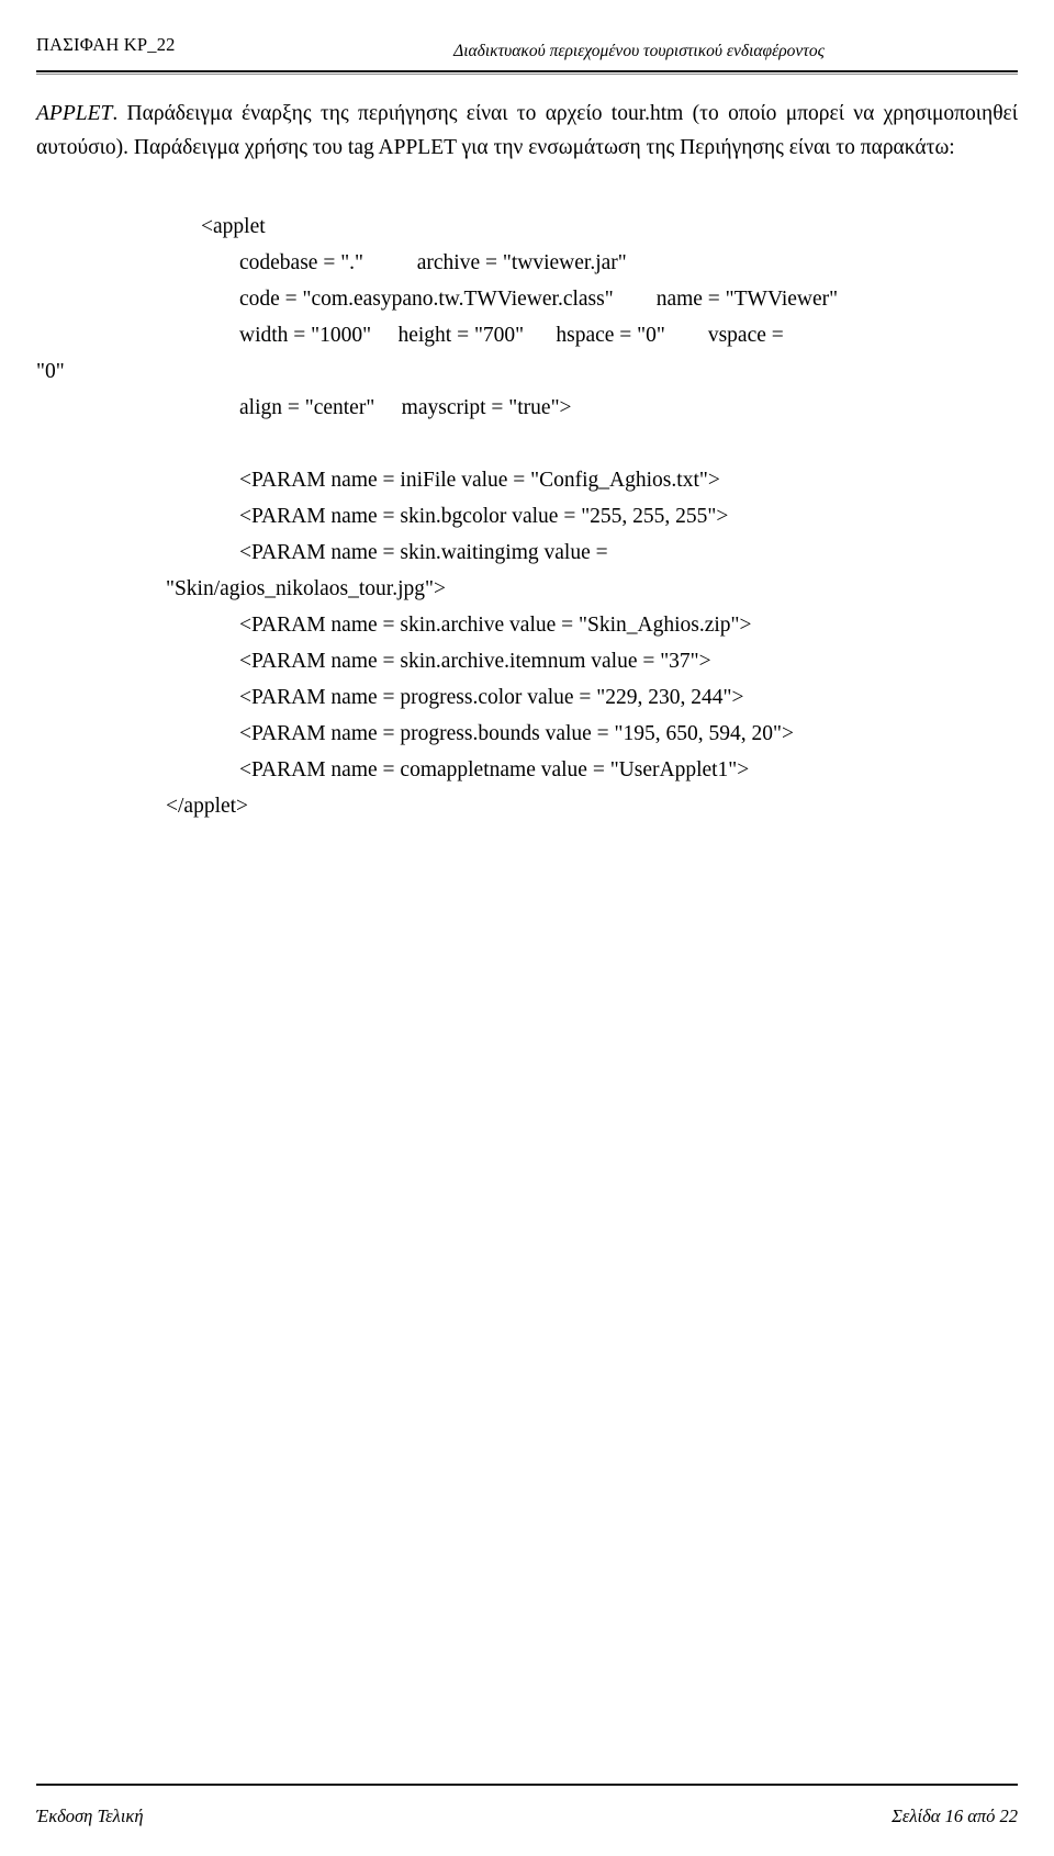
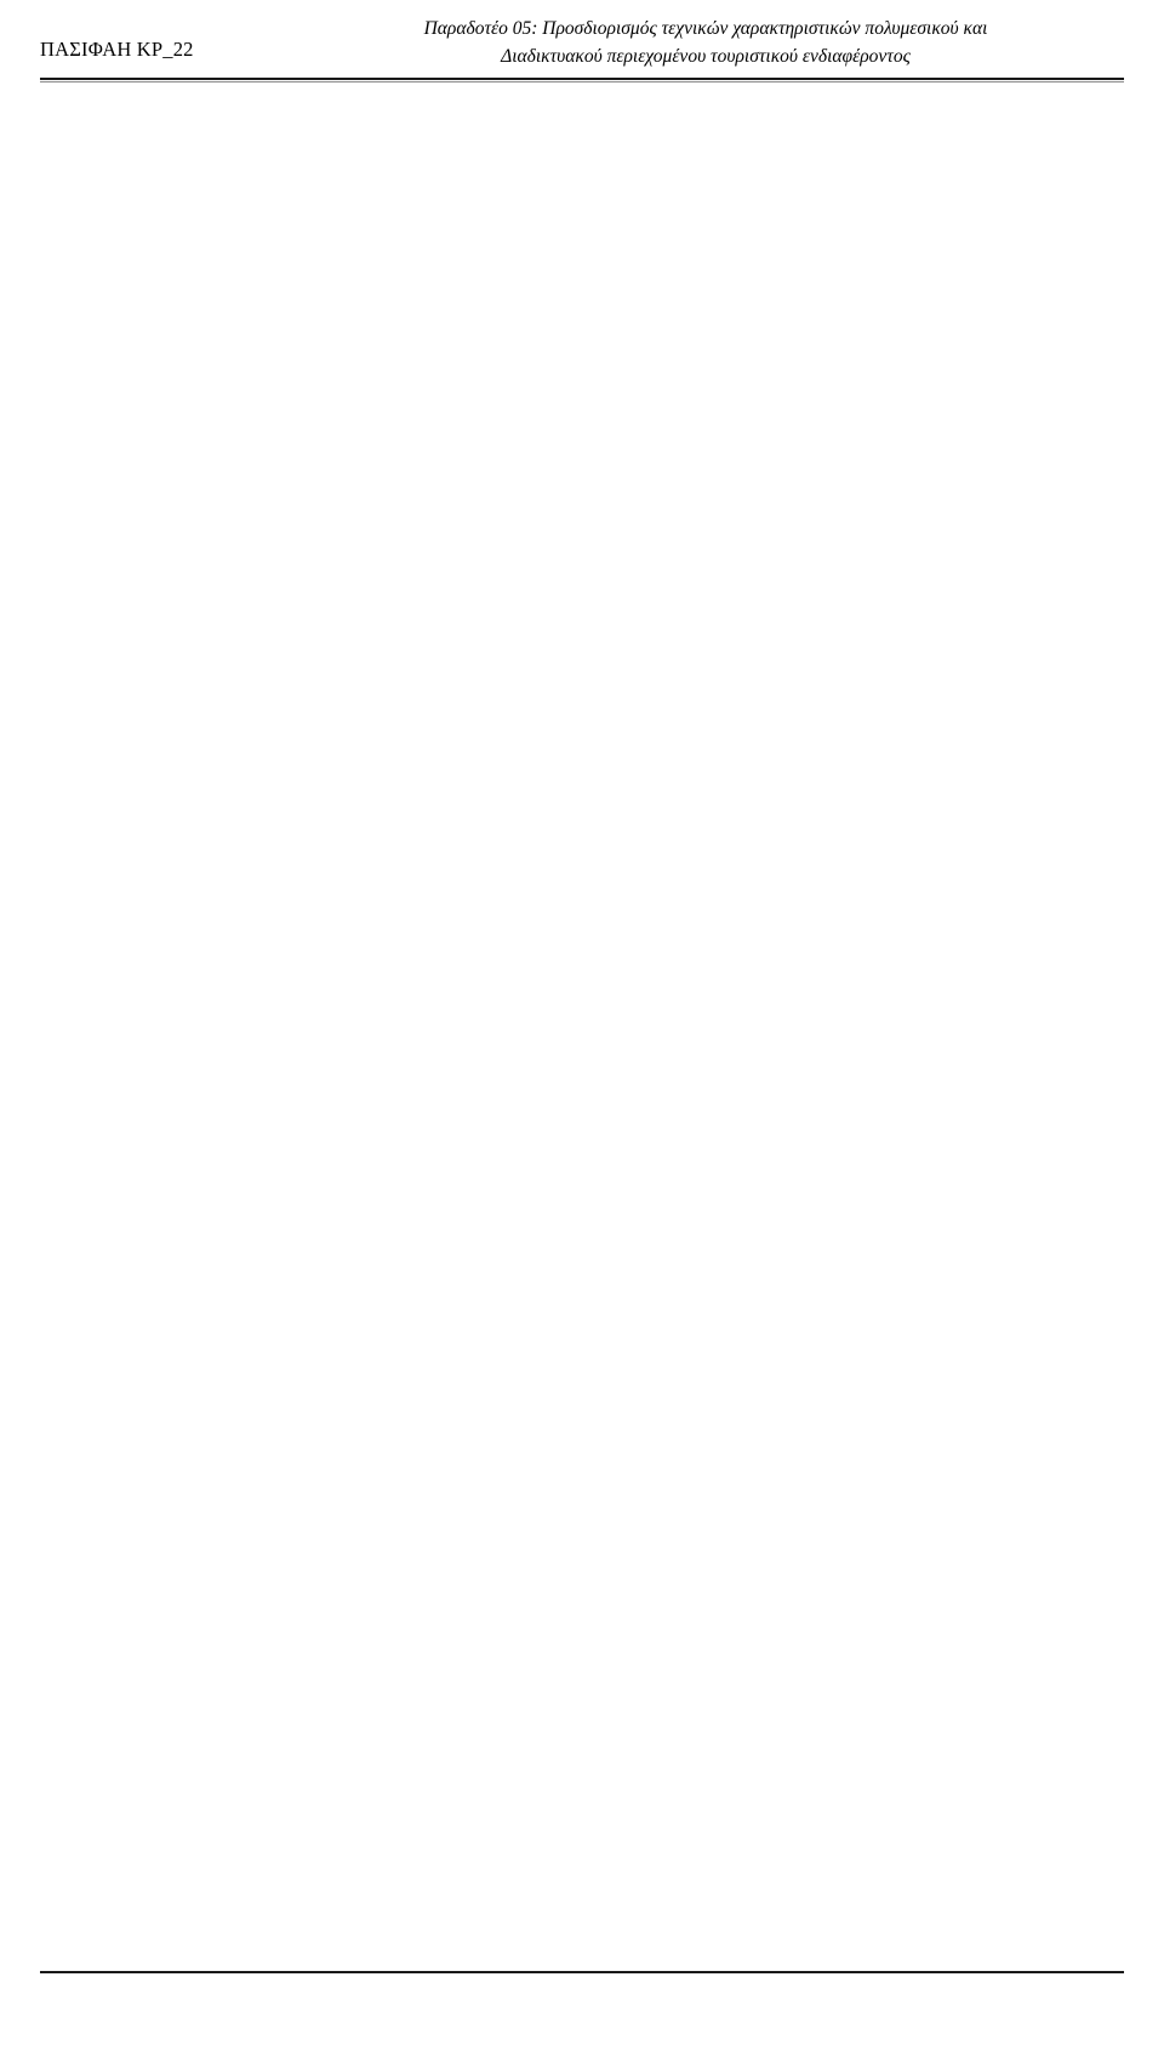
  ΠΑΣΙΦΑΗ ΚΡ_22
+ Παραδοτέο 05: Προσδιορισμός τεχνικών χαρακτηριστικών πολυμεσικού και
  Διαδικτυακού περιεχομένου τουριστικού ενδιαφέροντος
- APPLET. Παράδειγμα έναρξης της περιήγησης είναι το αρχείο tour.htm (το οποίο μπορεί να χρησιμοποιηθεί αυτούσιο). Παράδειγμα χρήσης του tag APPLET για την ενσωμάτωση της Περιήγησης είναι το παρακάτω:
- <applet
- codebase = "." archive = "twviewer.jar"
- code = "com.easypano.tw.TWViewer.class" name = "TWViewer"
- width = "1000" height = "700" hspace = "0" vspace =
- "0"
- align = "center" mayscript = "true">
- <PARAM name = iniFile value = "Config_Aghios.txt">
- <PARAM name = skin.bgcolor value = "255, 255, 255">
- <PARAM name = skin.waitingimg value =
- "Skin/agios_nikolaos_tour.jpg">
- <PARAM name = skin.archive value = "Skin_Aghios.zip">
- <PARAM name = skin.archive.itemnum value = "37">
- <PARAM name = progress.color value = "229, 230, 244">
- <PARAM name = progress.bounds value = "195, 650, 594, 20">
- <PARAM name = comappletname value = "UserApplet1">
- </applet>
- Έκδοση Τελική
- Σελίδα 16 από 22
